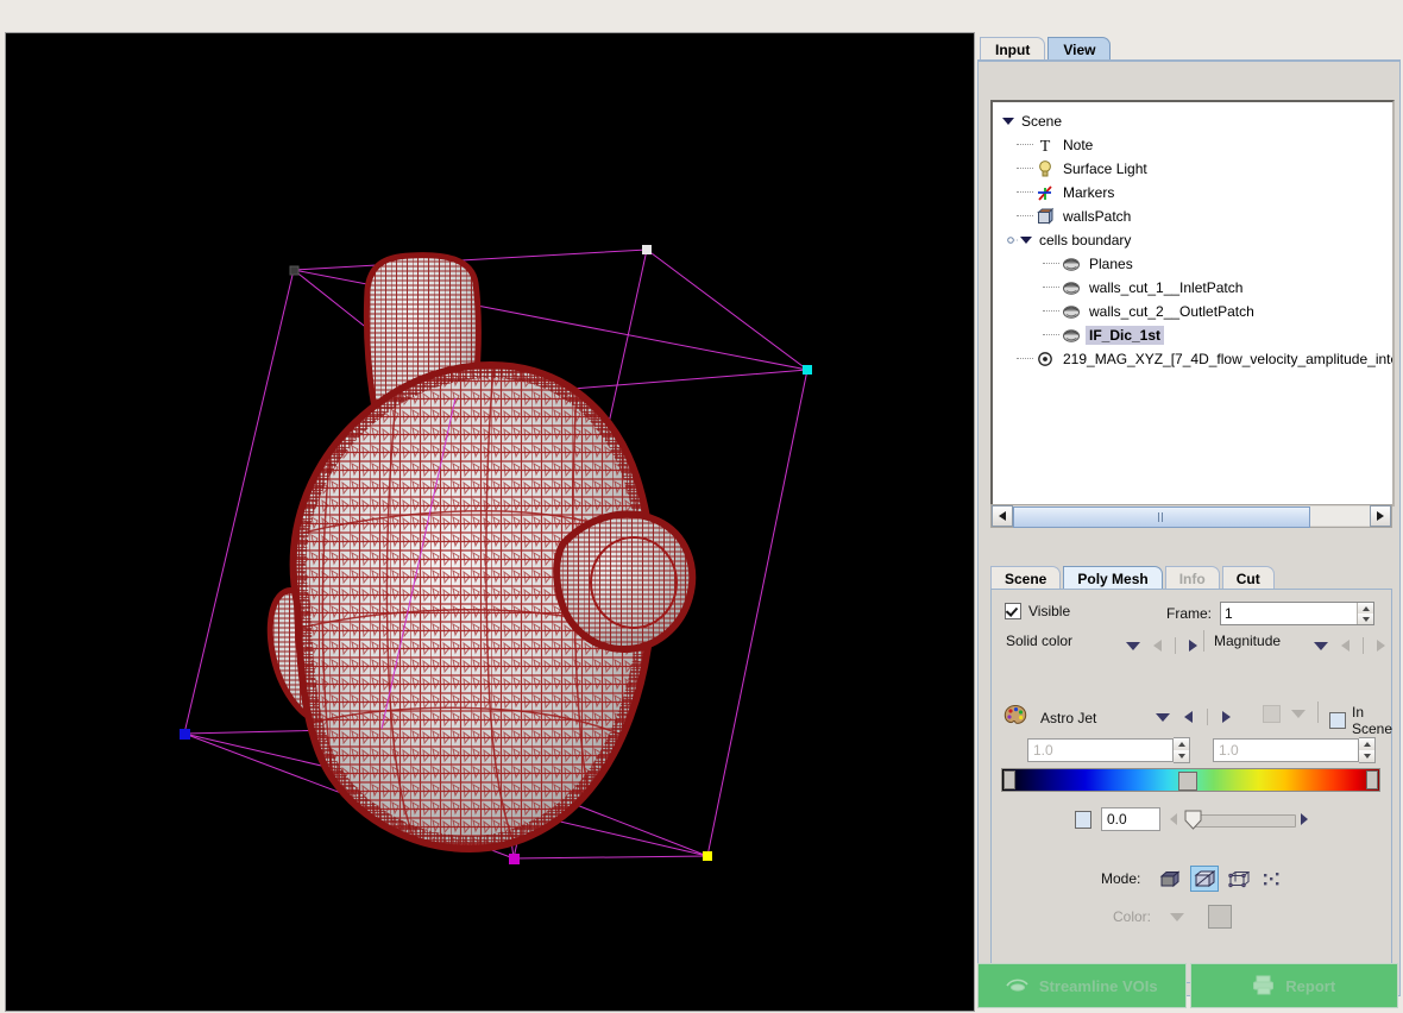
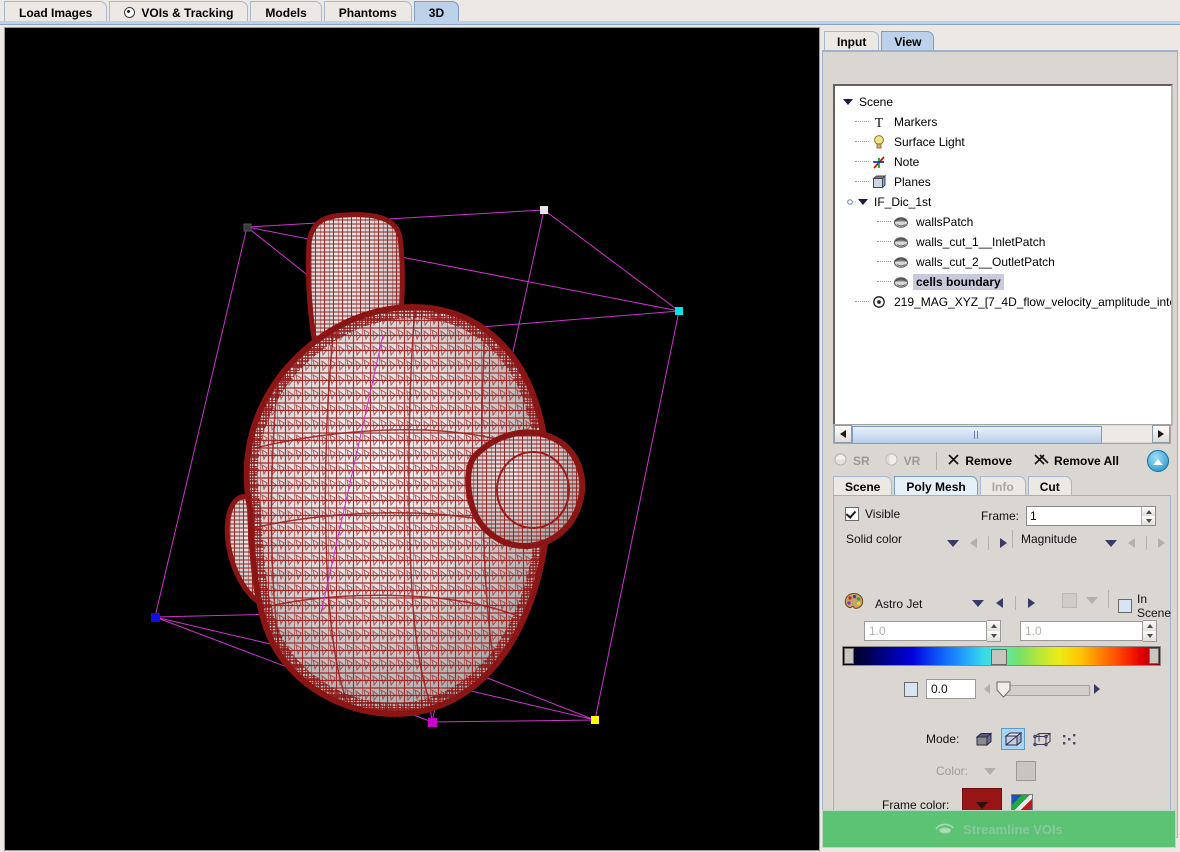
+ Load Images
+ VOIs & Tracking
+ Models
+ Phantoms
+ 3D
  Input
  View
  Scene
  T
- Note
+ Markers
  Surface Light
- Markers
+ Note
- wallsPatch
+ Planes
- cells boundary
+ IF_Dic_1st
- Planes
+ wallsPatch
  walls_cut_1__InletPatch
  walls_cut_2__OutletPatch
- IF_Dic_1st
+ cells boundary
  219_MAG_XYZ_[7_4D_flow_velocity_amplitude_int
+ SR
+ VR
+ Remove
+ Remove All
  Scene
  Poly Mesh
  Info
  Cut
  Visible
  Frame:
  1
  Solid color
  Magnitude
  Astro Jet
  In Scene
  1.0
  1.0
  0.0
  Mode:
  Color:
+ Frame color:
  Streamline VOIs
- Report
